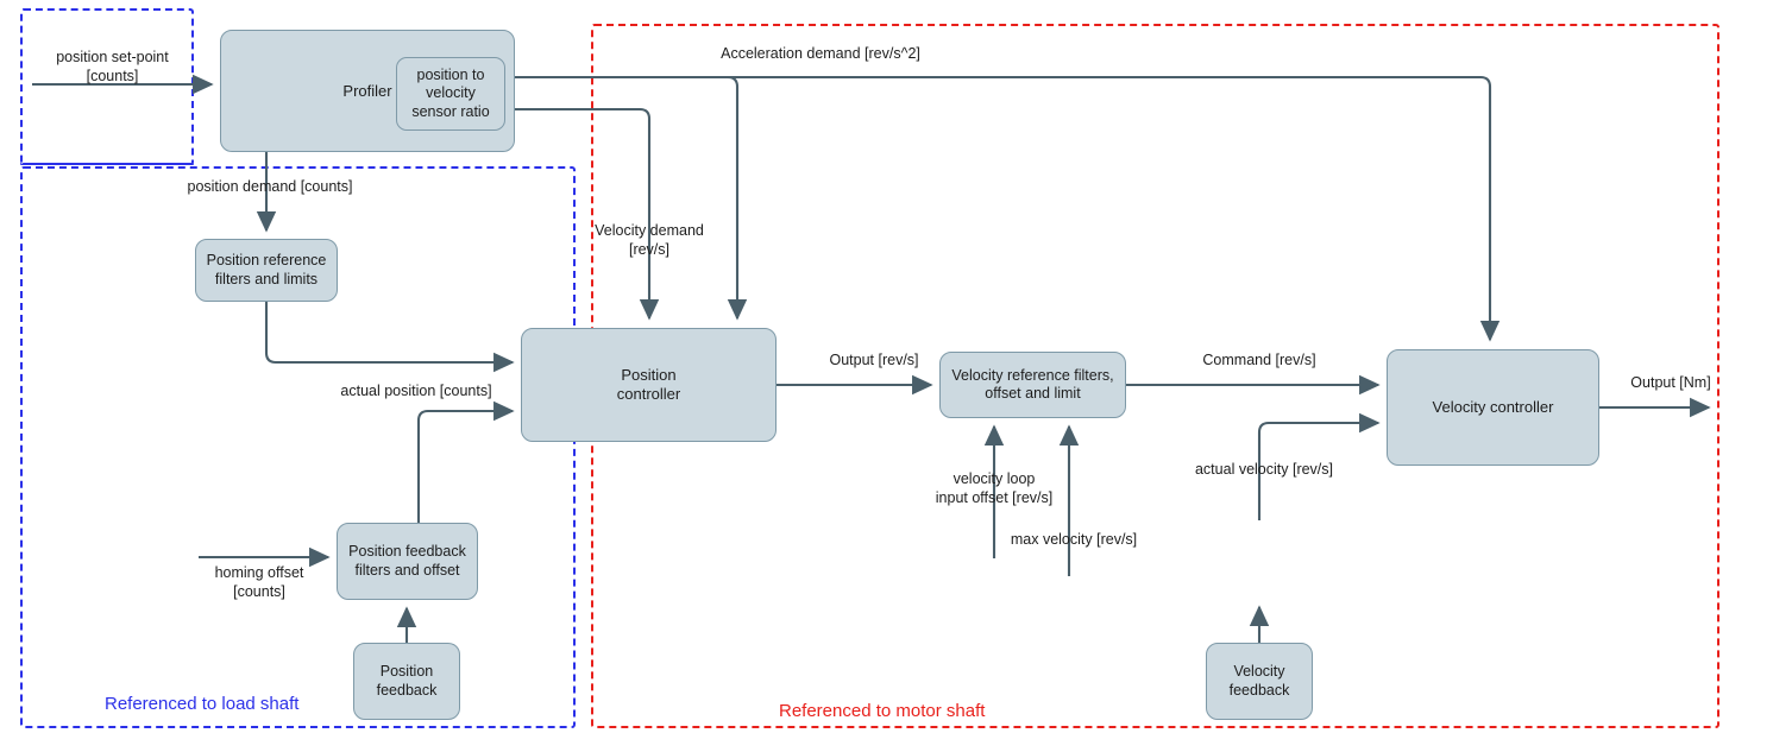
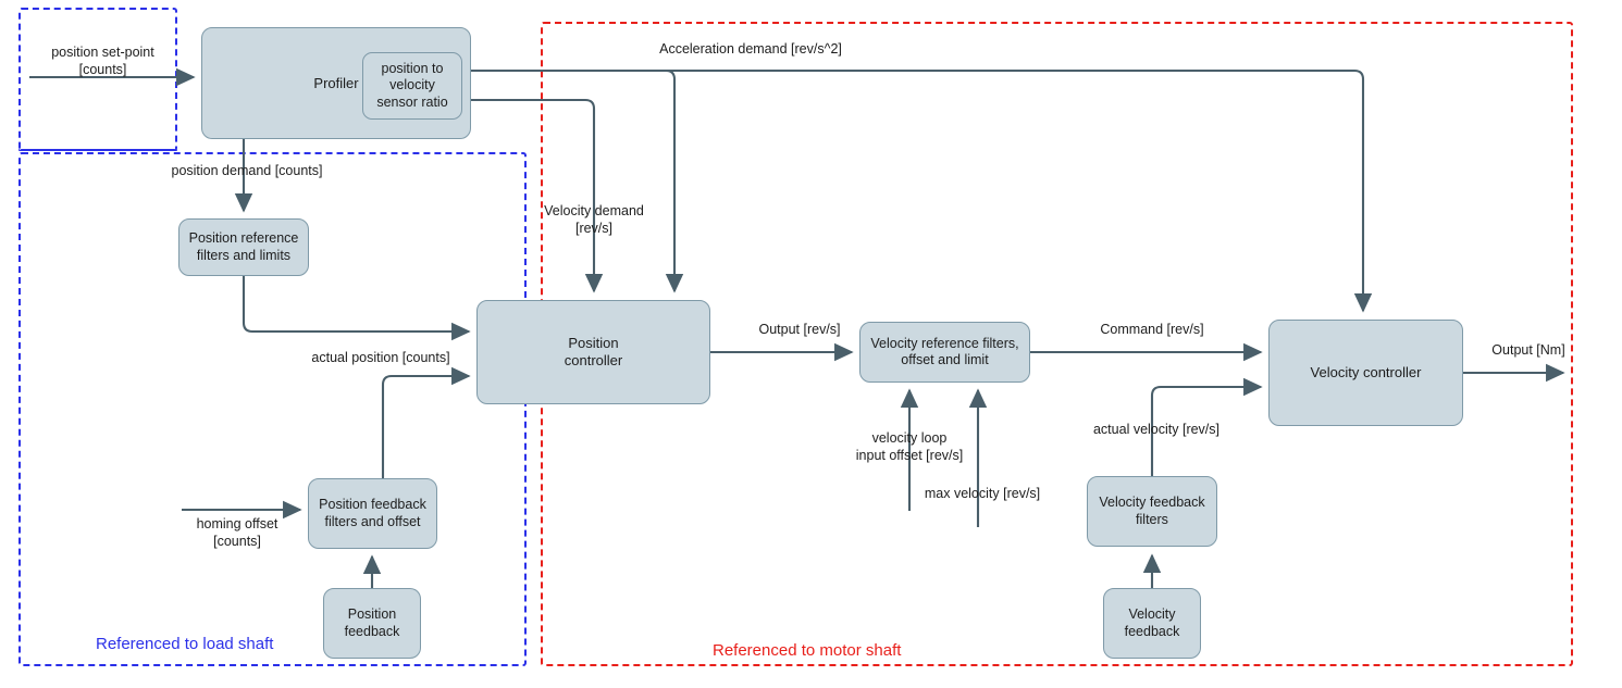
  Referenced to load shaft
  Referenced to motor shaft
  Profiler
  position to
  velocity
  sensor ratio
  Position reference
  filters and limits
  Position feedback
  filters and offset
  Position
  feedback
  Position
  controller
  Velocity reference filters,
  offset and limit
  Velocity controller
+ Velocity feedback
+ filters
  Velocity
  feedback
  position set-point
  [counts]
  position demand [counts]
  Acceleration demand [rev/s^2]
  Velocity demand
  [rev/s]
  actual position [counts]
  homing offset
  [counts]
  Output [rev/s]
  velocity loop
  input offset [rev/s]
  max velocity [rev/s]
  Command [rev/s]
  actual velocity [rev/s]
  Output [Nm]
